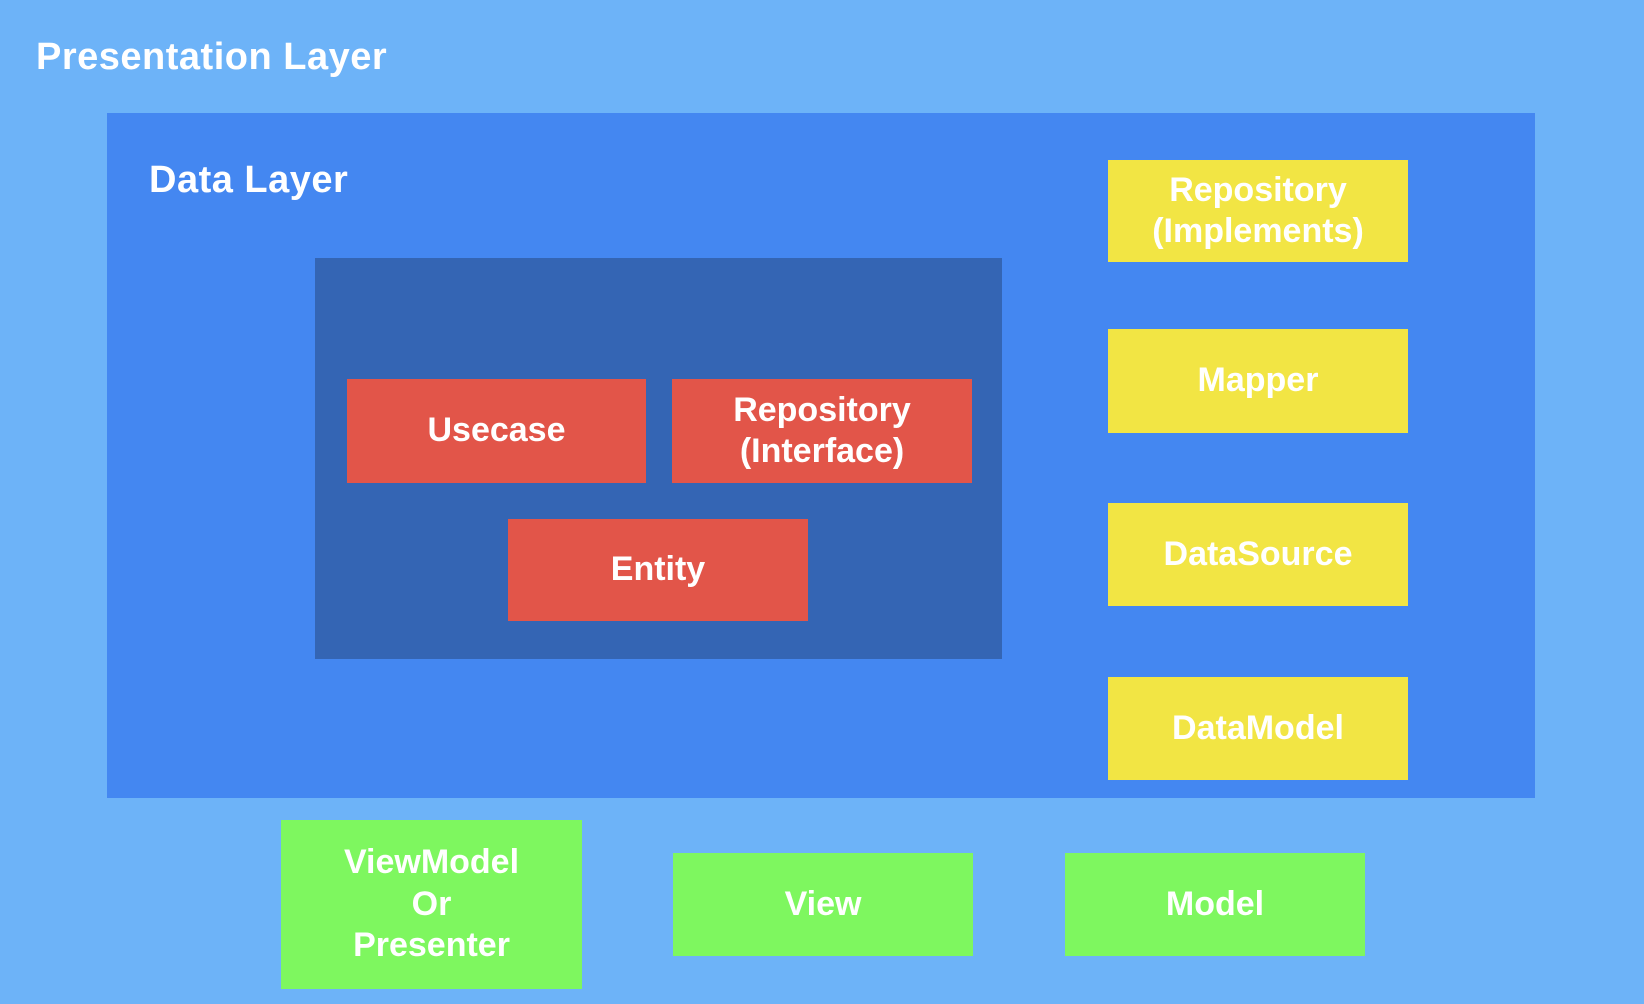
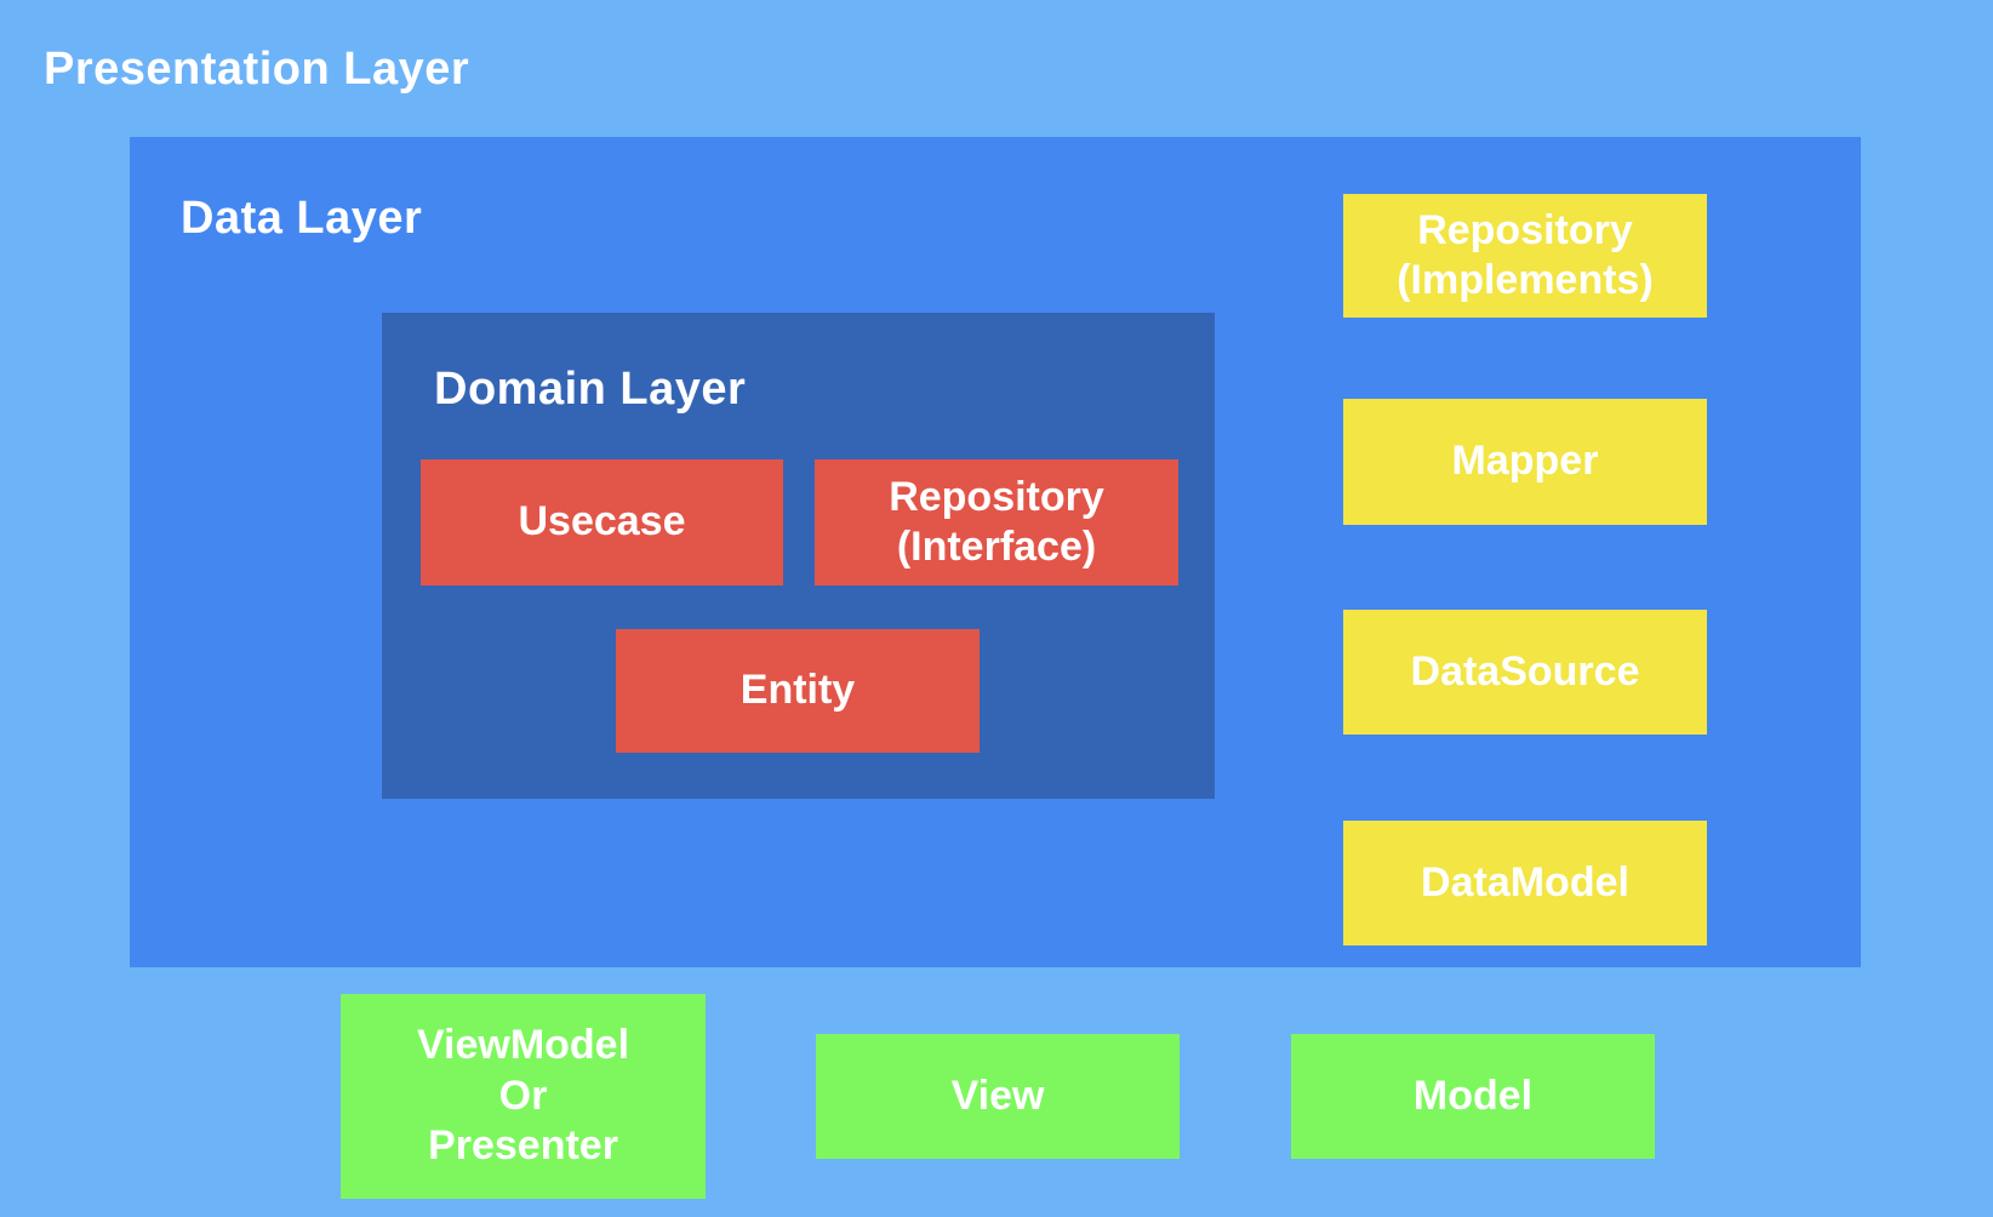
  Presentation Layer
  Data Layer
+ Domain Layer
  Usecase
  Repository
  (Interface)
  Entity
  Repository
  (Implements)
  Mapper
  DataSource
  DataModel
  ViewModel
  Or
  Presenter
  View
  Model
